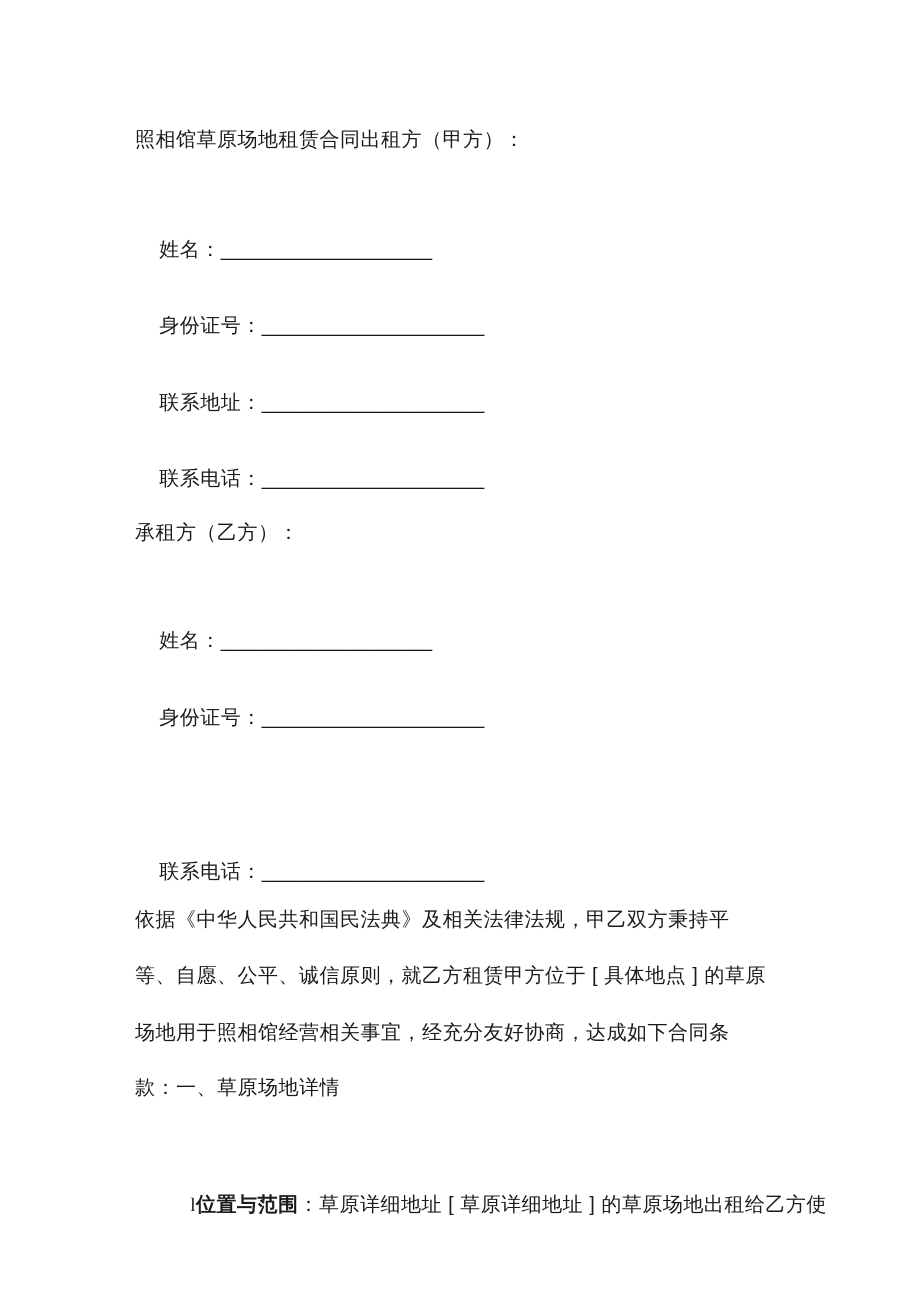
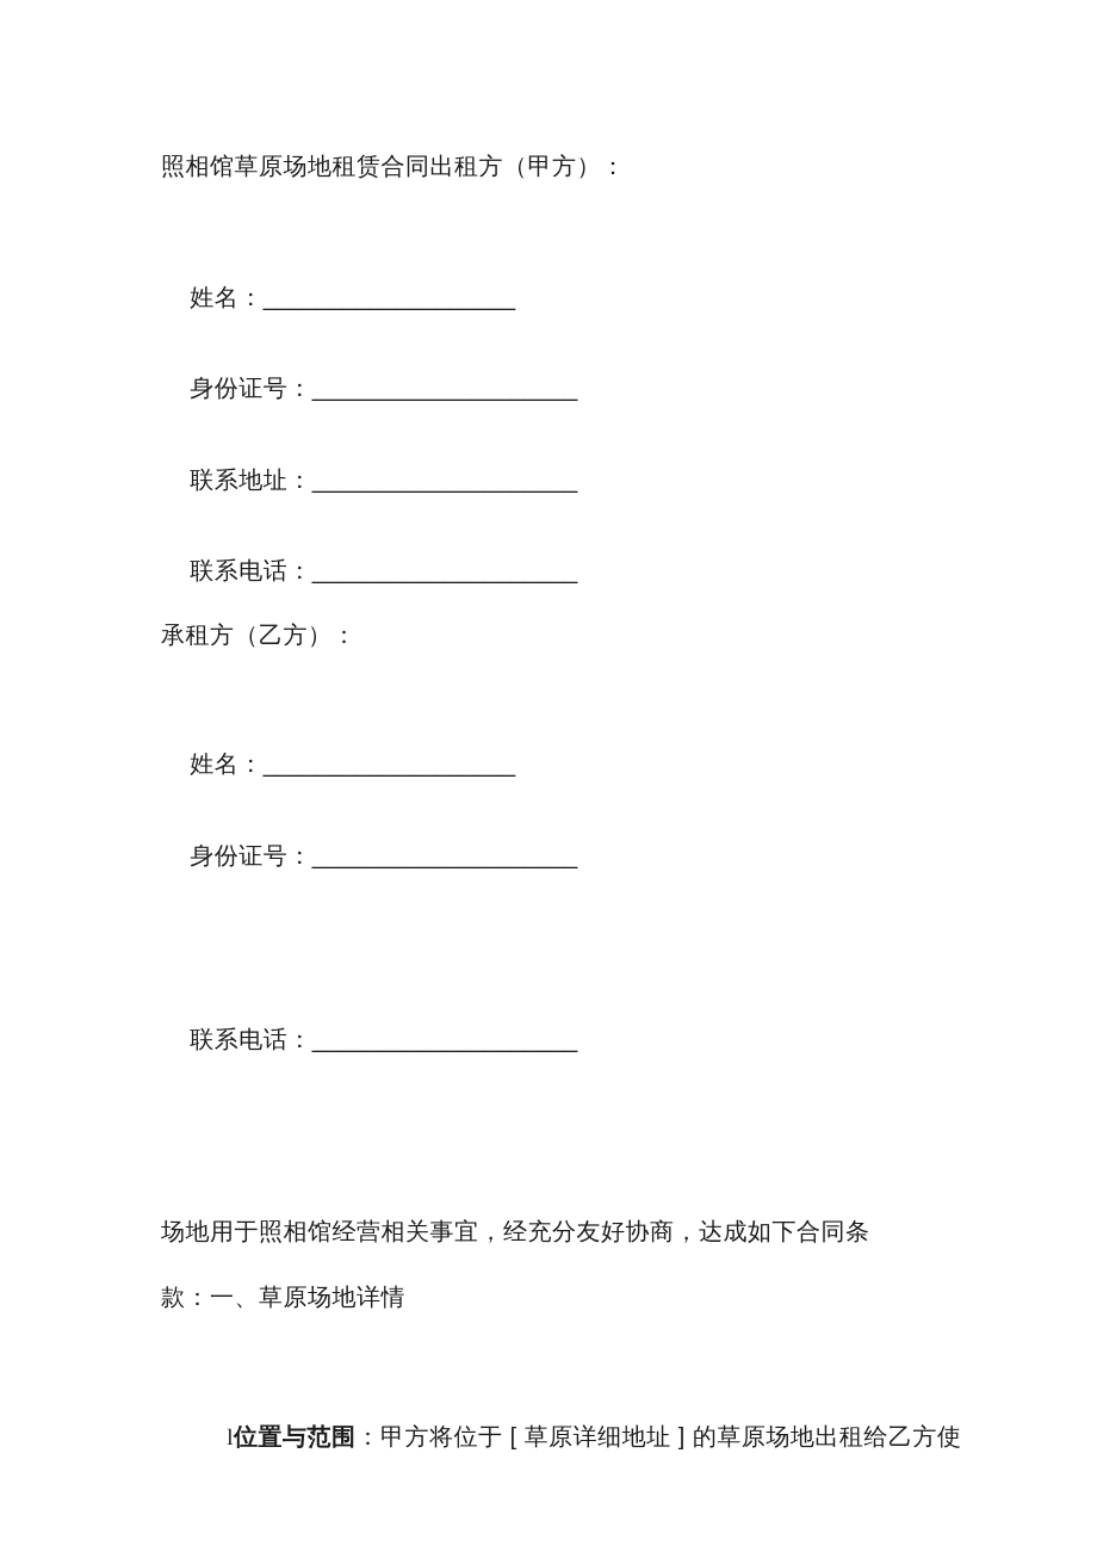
  照相馆草原场地租赁合同出租方（甲方）：
  姓名：___________________
  身份证号：____________________
  联系地址：____________________
  联系电话：____________________
  承租方（乙方）：
  姓名：___________________
  身份证号：____________________
  联系电话：____________________
- 依据《中华人民共和国民法典》及相关法律法规，甲乙双方秉持平
- 等、自愿、公平、诚信原则，就乙方租赁甲方位于 [ 具体地点 ] 的草原
  场地用于照相馆经营相关事宜，经充分友好协商，达成如下合同条
  款：一、草原场地详情
- l位置与范围：草原详细地址 [ 草原详细地址 ] 的草原场地出租给乙方使
+ l位置与范围：甲方将位于 [ 草原详细地址 ] 的草原场地出租给乙方使
